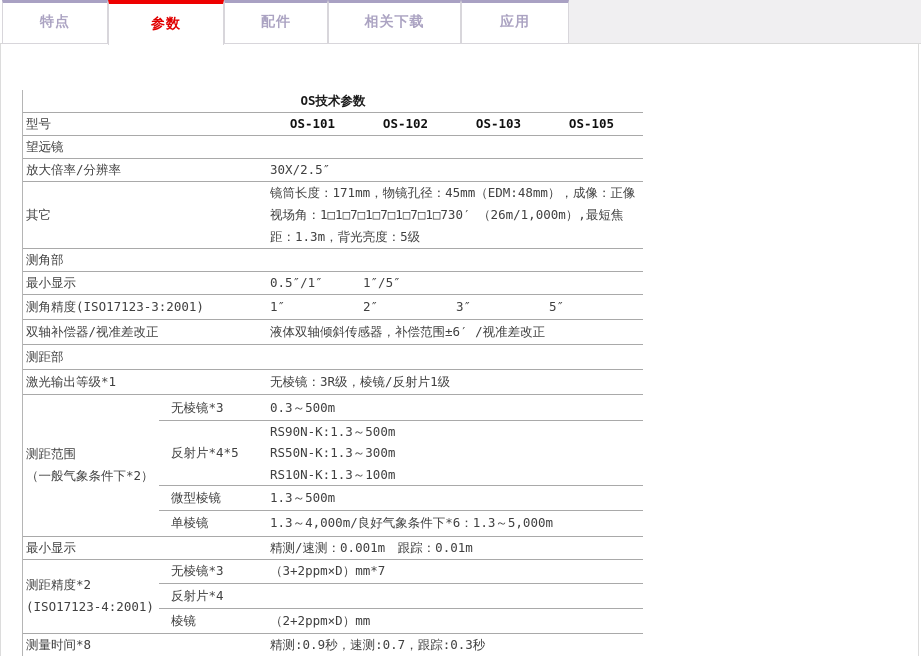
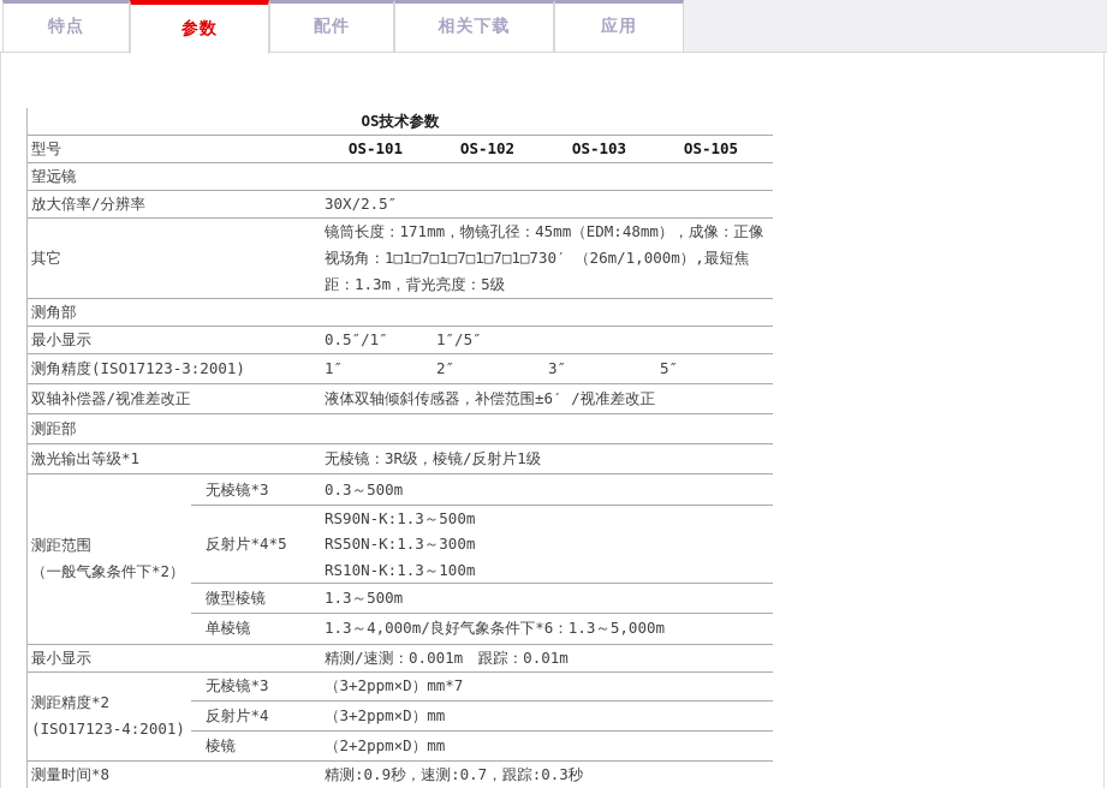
  特点
  参数
  配件
  相关下载
  应用
  OS技术参数
  型号
  OS-101
  OS-102
  OS-103
  OS-105
  望远镜
  放大倍率/分辨率
  30X/2.5″
  其它
  镜筒长度：171mm，物镜孔径：45mm（EDM:48mm），成像：正像 视场角：1□1□7□1□7□1□7□1□730′ （26m/1,000m）,最短焦距：1.3m，背光亮度：5级
  测角部
  最小显示
  0.5″/1″
  1″/5″
  测角精度(ISO17123-3:2001)
  1″
  2″
  3″
  5″
  双轴补偿器/视准差改正
  液体双轴倾斜传感器，补偿范围±6′ /视准差改正
  测距部
  激光输出等级*1
  无棱镜：3R级，棱镜/反射片1级
  测距范围
  （一般气象条件下*2）
  无棱镜*3
  0.3～500m
  反射片*4*5
  RS90N-K:1.3～500m
  RS50N-K:1.3～300m
  RS10N-K:1.3～100m
  微型棱镜
  1.3～500m
  单棱镜
  1.3～4,000m/良好气象条件下*6：1.3～5,000m
  最小显示
  精测/速测：0.001m 跟踪：0.01m
  测距精度*2
  (ISO17123-4:2001)
  无棱镜*3
  （3+2ppm×D）mm*7
  反射片*4
+ （3+2ppm×D）mm
  棱镜
  （2+2ppm×D）mm
  测量时间*8
  精测:0.9秒，速测:0.7，跟踪:0.3秒
